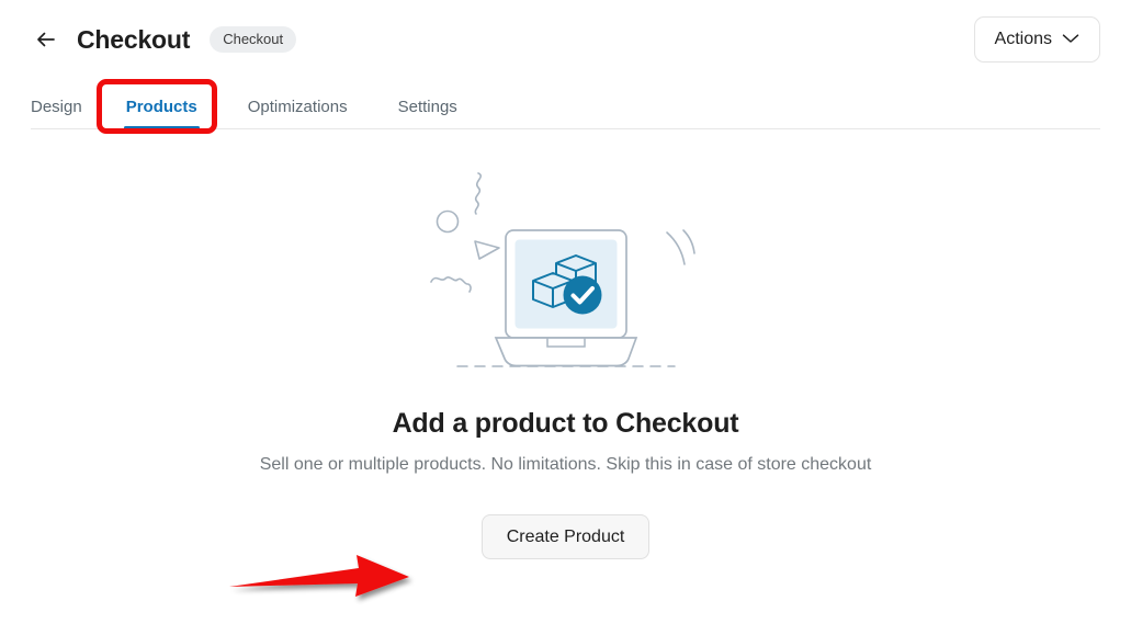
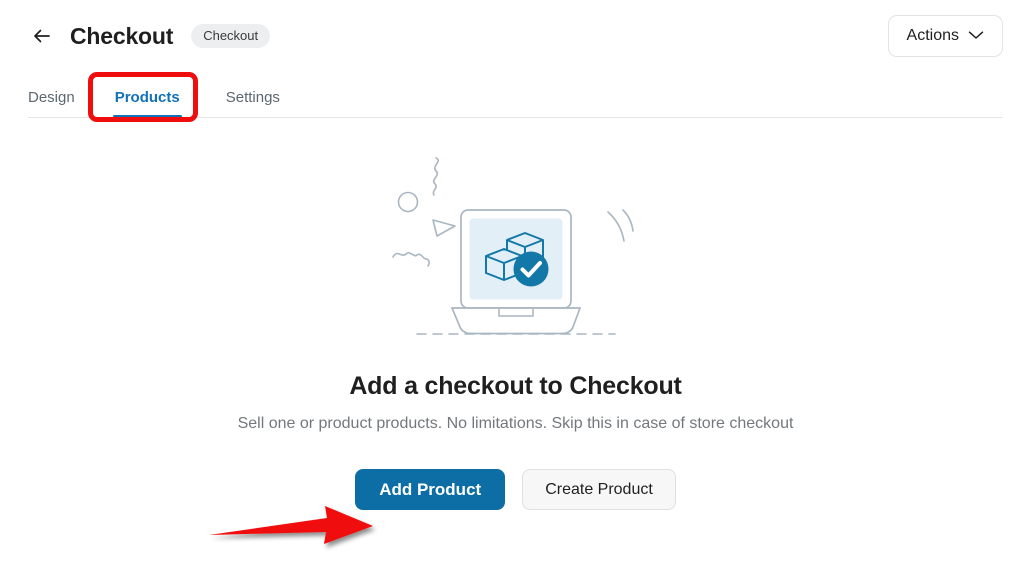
  Checkout
  Checkout
  Actions
  Design
  Products
- Optimizations
  Settings
- Add a product to Checkout
+ Add a checkout to Checkout
- Sell one or multiple products. No limitations. Skip this in case of store checkout
+ Sell one or product products. No limitations. Skip this in case of store checkout
+ Add Product
  Create Product
